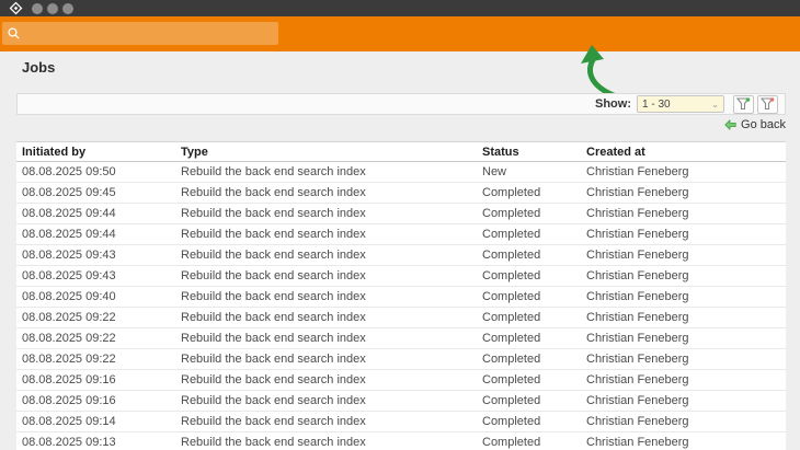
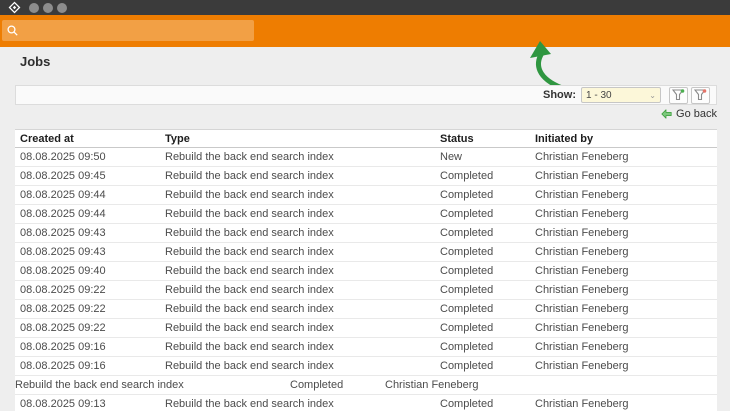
  Jobs
  Show:
  1 - 30
  ⌄
  Go back
- Initiated by
+ Created at
  Type
  Status
- Created at
+ Initiated by
  08.08.2025 09:50
  Rebuild the back end search index
  New
  Christian Feneberg
  08.08.2025 09:45
  Rebuild the back end search index
  Completed
  Christian Feneberg
  08.08.2025 09:44
  Rebuild the back end search index
  Completed
  Christian Feneberg
  08.08.2025 09:44
  Rebuild the back end search index
  Completed
  Christian Feneberg
  08.08.2025 09:43
  Rebuild the back end search index
  Completed
  Christian Feneberg
  08.08.2025 09:43
  Rebuild the back end search index
  Completed
  Christian Feneberg
  08.08.2025 09:40
  Rebuild the back end search index
  Completed
  Christian Feneberg
  08.08.2025 09:22
  Rebuild the back end search index
  Completed
  Christian Feneberg
  08.08.2025 09:22
  Rebuild the back end search index
  Completed
  Christian Feneberg
  08.08.2025 09:22
  Rebuild the back end search index
  Completed
  Christian Feneberg
  08.08.2025 09:16
  Rebuild the back end search index
  Completed
  Christian Feneberg
  08.08.2025 09:16
  Rebuild the back end search index
  Completed
  Christian Feneberg
- 08.08.2025 09:14
  Rebuild the back end search index
  Completed
  Christian Feneberg
  08.08.2025 09:13
  Rebuild the back end search index
  Completed
  Christian Feneberg
